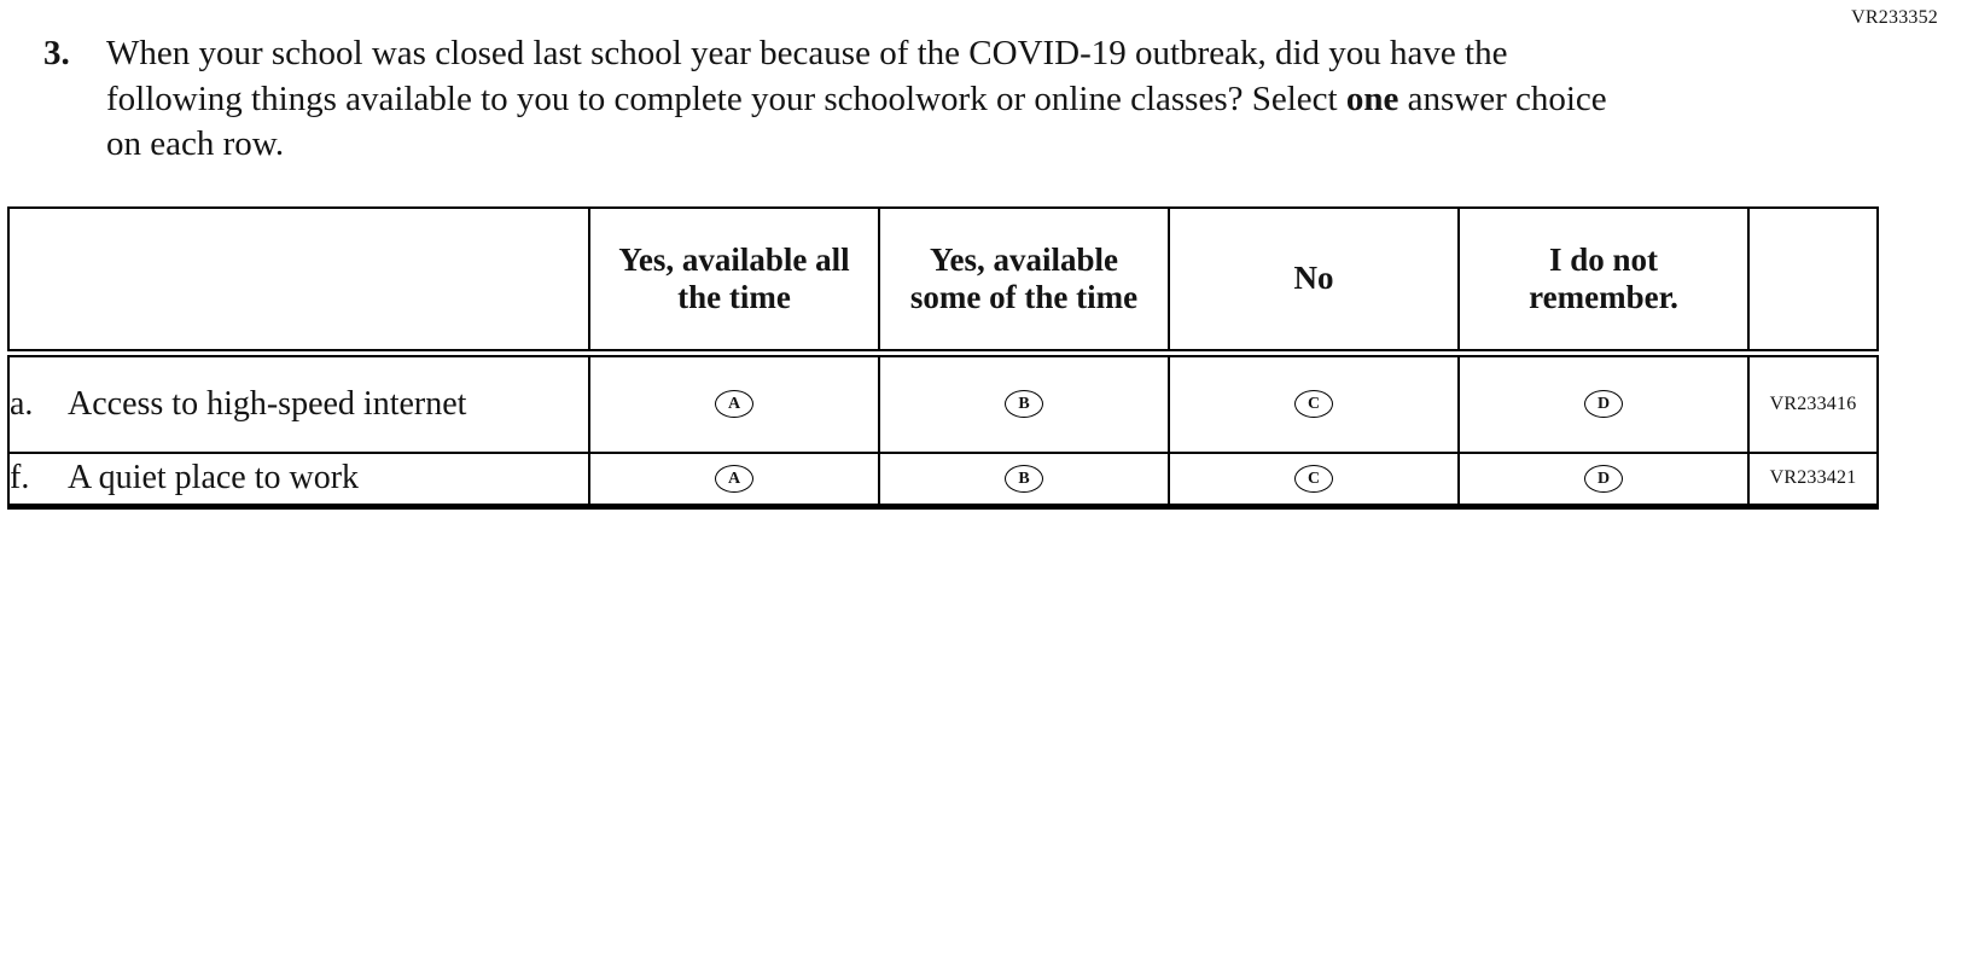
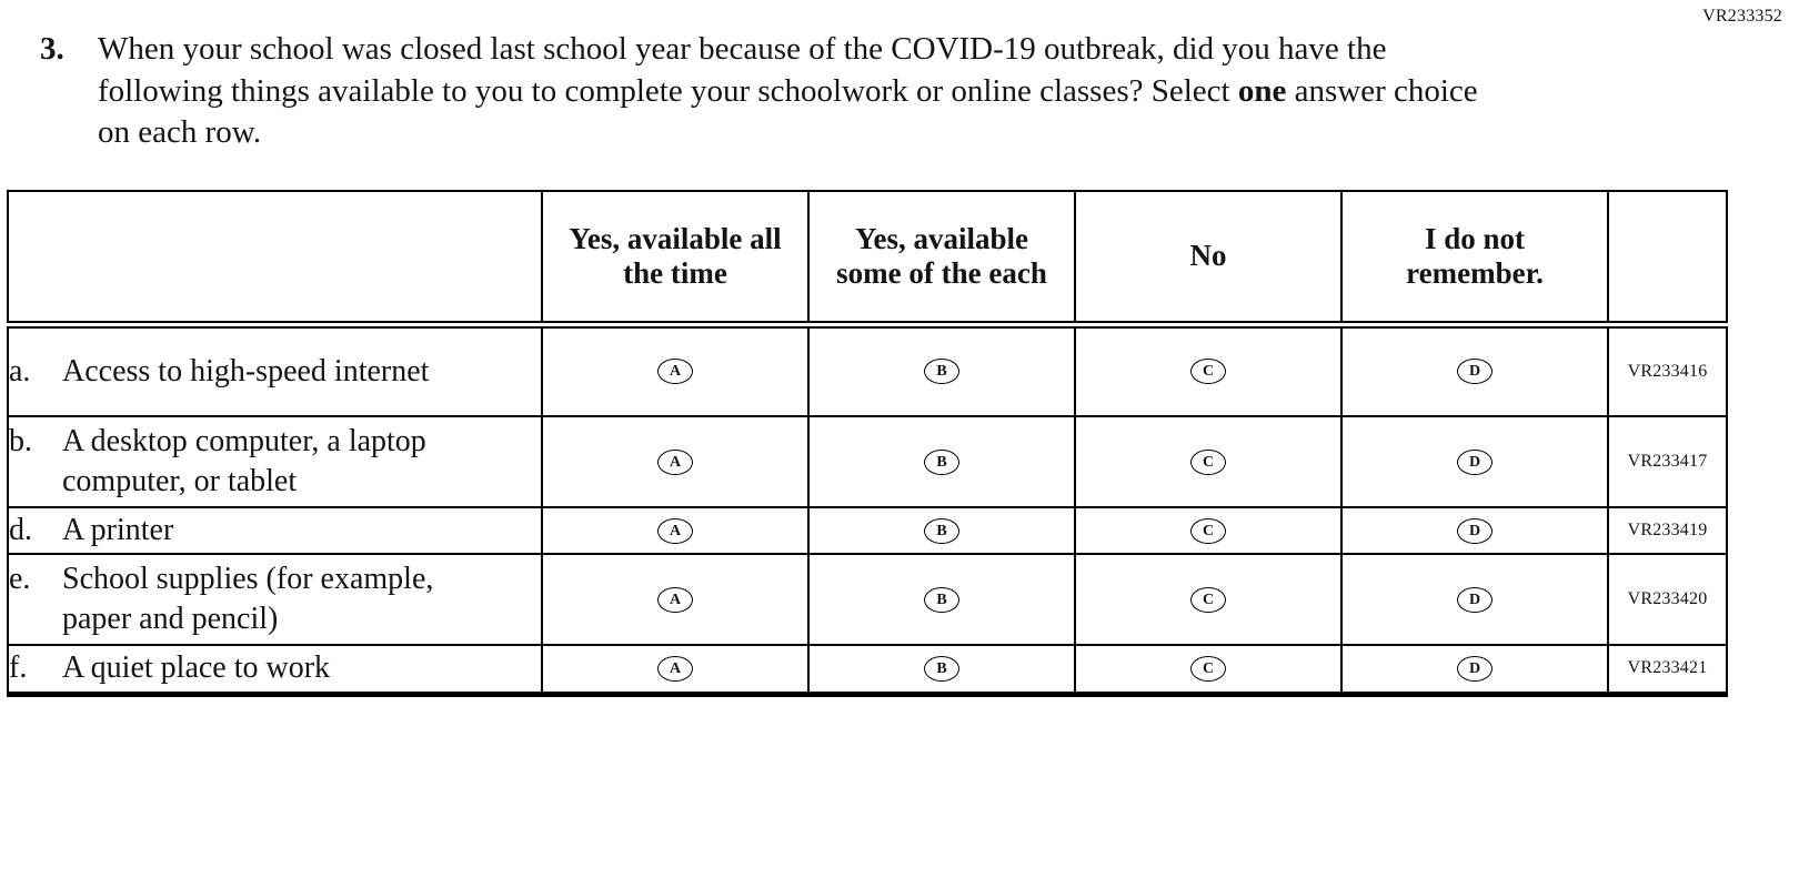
  VR233352
  3.
  When your school was closed last school year because of the COVID-19 outbreak, did you have the following things available to you to complete your schoolwork or online classes? Select one answer choice on each row.
- 	Yes, available all the time	Yes, available some of the time	No	I do not remember.
+ 	Yes, available all the time	Yes, available some of the each	No	I do not remember.
  a. Access to high-speed internet	A	B	C	D	VR233416
+ b. A desktop computer, a laptop computer, or tablet	A	B	C	D	VR233417
+ d. A printer	A	B	C	D	VR233419
+ e. School supplies (for example, paper and pencil)	A	B	C	D	VR233420
  f. A quiet place to work	A	B	C	D	VR233421
